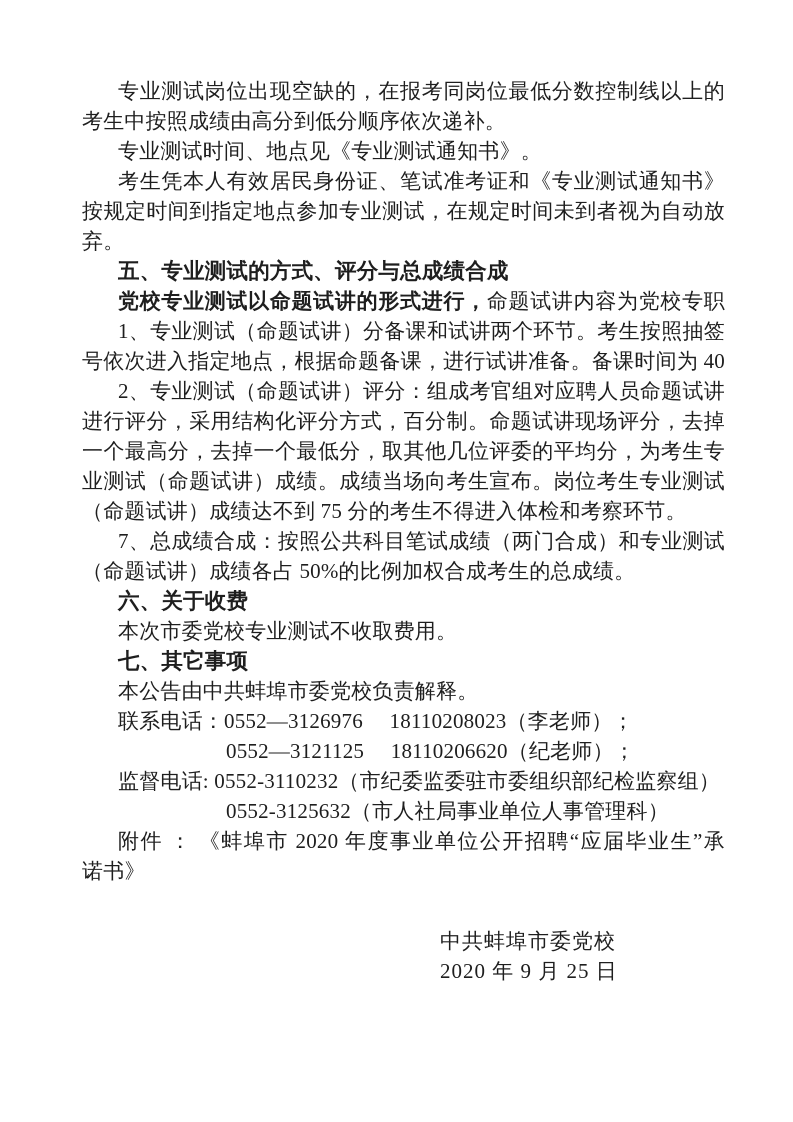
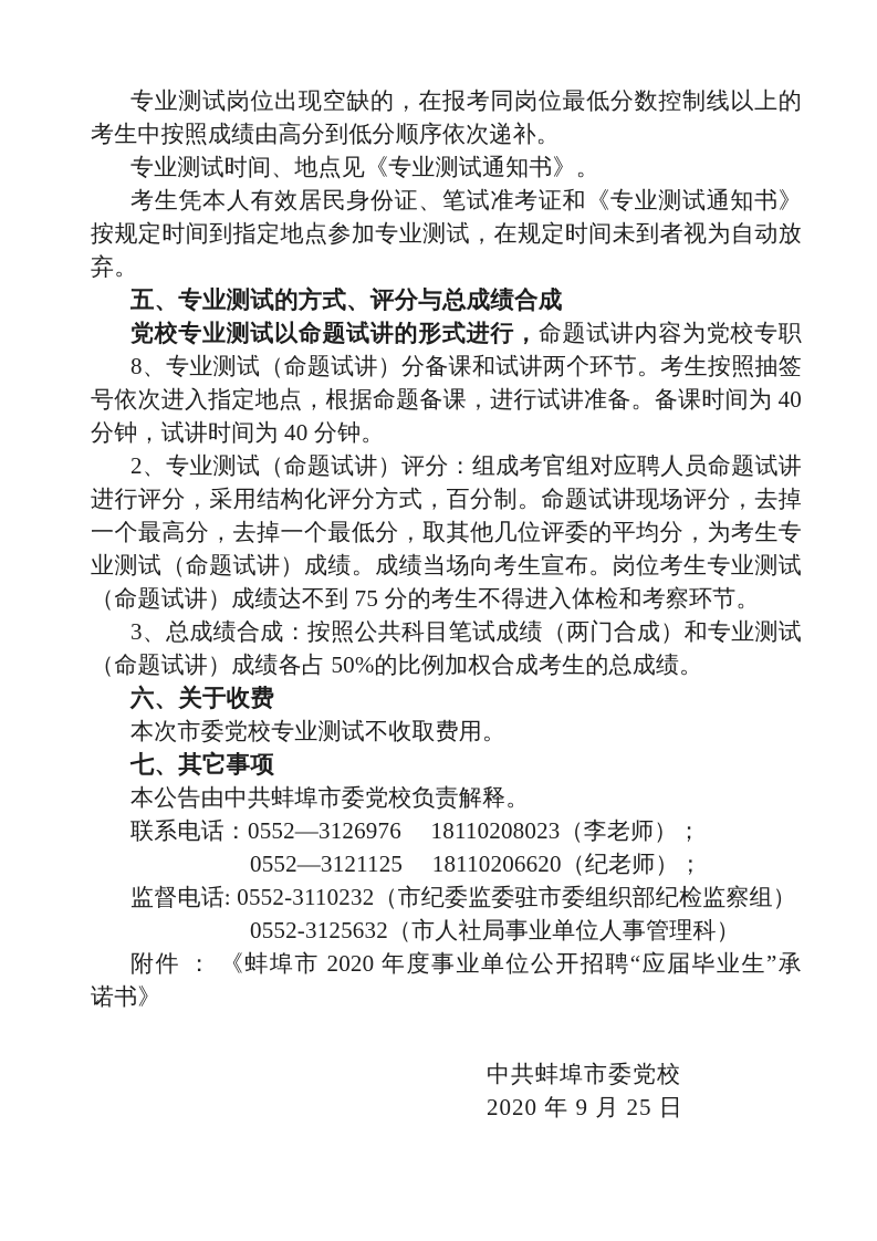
  专业测试岗位出现空缺的，在报考同岗位最低分数控制线以上的
  考生中按照成绩由高分到低分顺序依次递补。
  专业测试时间、地点见《专业测试通知书》。
  考生凭本人有效居民身份证、笔试准考证和《专业测试通知书》
  按规定时间到指定地点参加专业测试，在规定时间未到者视为自动放
  弃。
  五、专业测试的方式、评分与总成绩合成
  党校专业测试以命题试讲的形式进行，命题试讲内容为党校专职
- 1、专业测试（命题试讲）分备课和试讲两个环节。考生按照抽签
+ 8、专业测试（命题试讲）分备课和试讲两个环节。考生按照抽签
  号依次进入指定地点，根据命题备课，进行试讲准备。备课时间为 40
+ 分钟，试讲时间为 40 分钟。
  2、专业测试（命题试讲）评分：组成考官组对应聘人员命题试讲
  进行评分，采用结构化评分方式，百分制。命题试讲现场评分，去掉
  一个最高分，去掉一个最低分，取其他几位评委的平均分，为考生专
  业测试（命题试讲）成绩。成绩当场向考生宣布。岗位考生专业测试
  （命题试讲）成绩达不到 75 分的考生不得进入体检和考察环节。
- 7、总成绩合成：按照公共科目笔试成绩（两门合成）和专业测试
+ 3、总成绩合成：按照公共科目笔试成绩（两门合成）和专业测试
  （命题试讲）成绩各占 50%的比例加权合成考生的总成绩。
  六、关于收费
  本次市委党校专业测试不收取费用。
  七、其它事项
  本公告由中共蚌埠市委党校负责解释。
  联系电话：0552—3126976 18110208023（李老师）；
  0552—3121125 18110206620（纪老师）；
  监督电话: 0552-3110232（市纪委监委驻市委组织部纪检监察组）
  0552-3125632（市人社局事业单位人事管理科）
  附件 ： 《蚌埠市 2020 年度事业单位公开招聘“应届毕业生”承
  诺书》
  中共蚌埠市委党校
  2020 年 9 月 25 日
